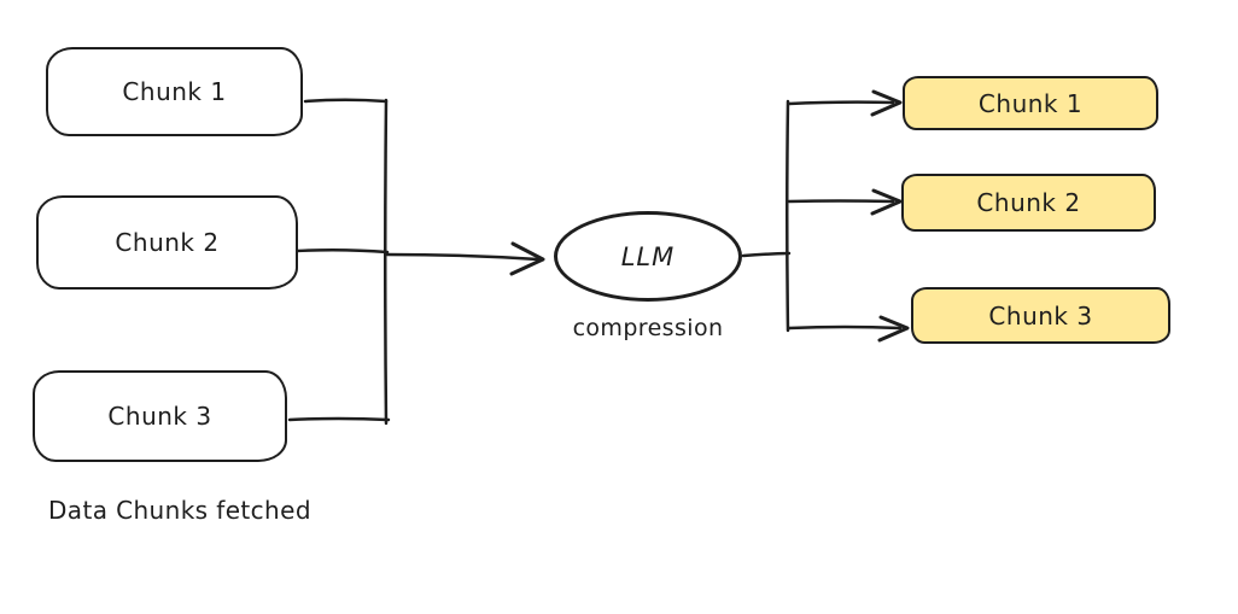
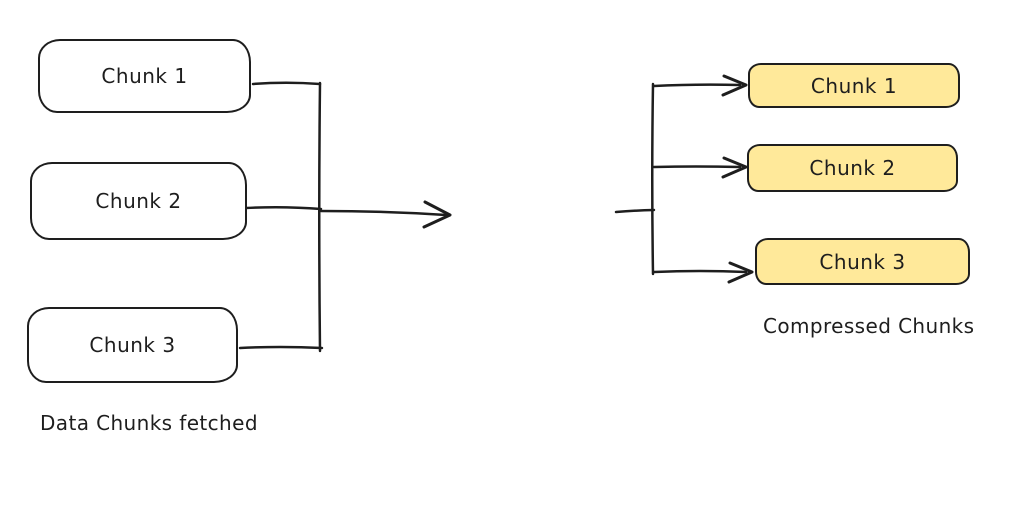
  Chunk 1
  Chunk 2
  Chunk 3
  Data Chunks fetched
- LLM
- compression
  Chunk 1
  Chunk 2
  Chunk 3
+ Compressed Chunks
